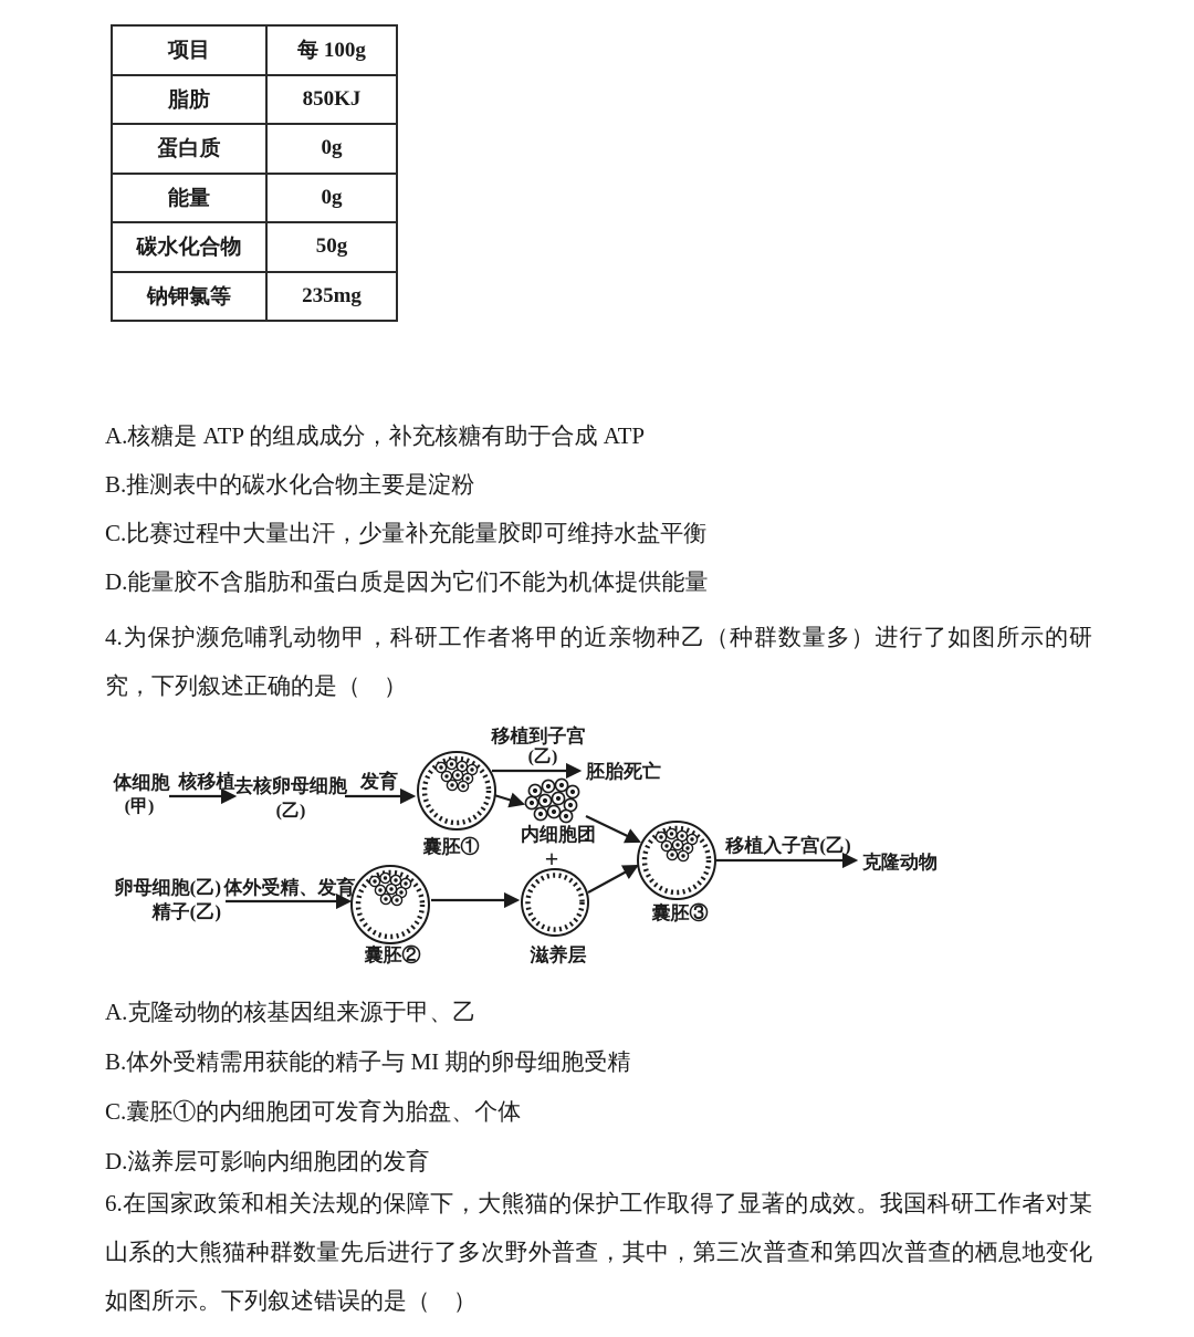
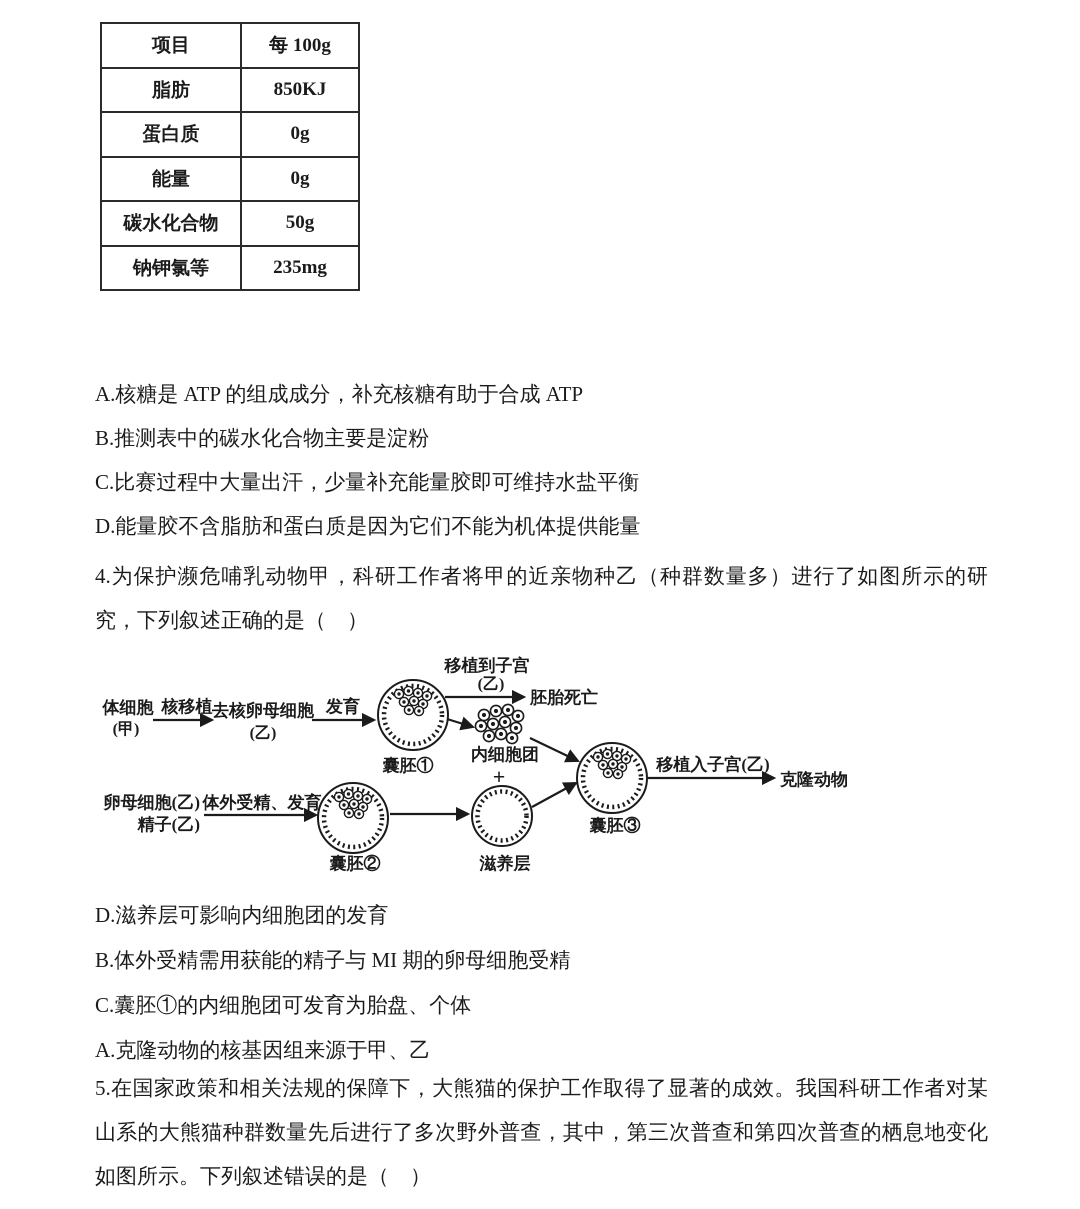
  项目	每 100g
  脂肪	850KJ
  蛋白质	0g
  能量	0g
  碳水化合物	50g
  钠钾氯等	235mg
  A.核糖是 ATP 的组成成分，补充核糖有助于合成 ATP
  B.推测表中的碳水化合物主要是淀粉
  C.比赛过程中大量出汗，少量补充能量胶即可维持水盐平衡
  D.能量胶不含脂肪和蛋白质是因为它们不能为机体提供能量
  4.为保护濒危哺乳动物甲，科研工作者将甲的近亲物种乙（种群数量多）进行了如图所示的研究，下列叙述正确的是（ ）
  体细胞
  (甲)
  核移植
  去核卵母细胞
  (乙)
  发育
  囊胚①
  移植到子宫
  (乙)
  胚胎死亡
  内细胞团
  +
  卵母细胞(乙)
  精子(乙)
  体外受精、发育
  囊胚②
  滋养层
  囊胚③
  移植入子宫(乙)
  克隆动物
- A.克隆动物的核基因组来源于甲、乙
+ D.滋养层可影响内细胞团的发育
  B.体外受精需用获能的精子与 MI 期的卵母细胞受精
  C.囊胚①的内细胞团可发育为胎盘、个体
- D.滋养层可影响内细胞团的发育
+ A.克隆动物的核基因组来源于甲、乙
- 6.在国家政策和相关法规的保障下，大熊猫的保护工作取得了显著的成效。我国科研工作者对某山系的大熊猫种群数量先后进行了多次野外普查，其中，第三次普查和第四次普查的栖息地变化如图所示。下列叙述错误的是（ ）
+ 5.在国家政策和相关法规的保障下，大熊猫的保护工作取得了显著的成效。我国科研工作者对某山系的大熊猫种群数量先后进行了多次野外普查，其中，第三次普查和第四次普查的栖息地变化如图所示。下列叙述错误的是（ ）
